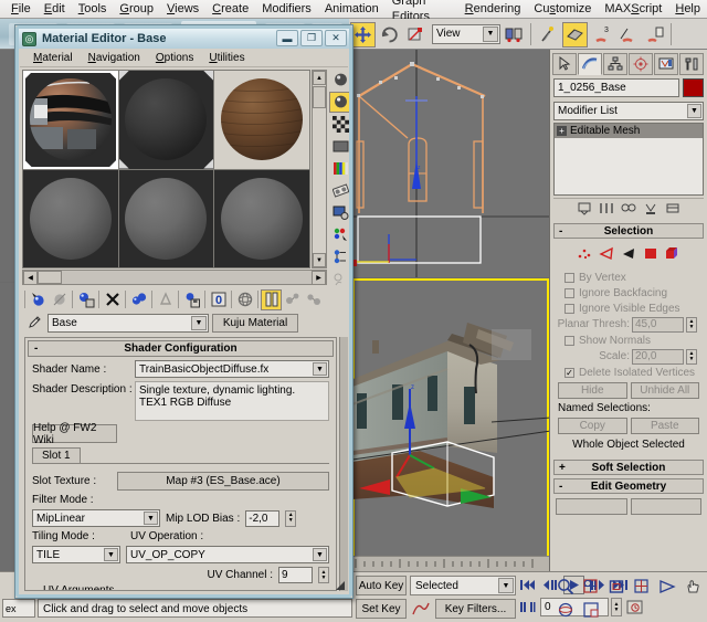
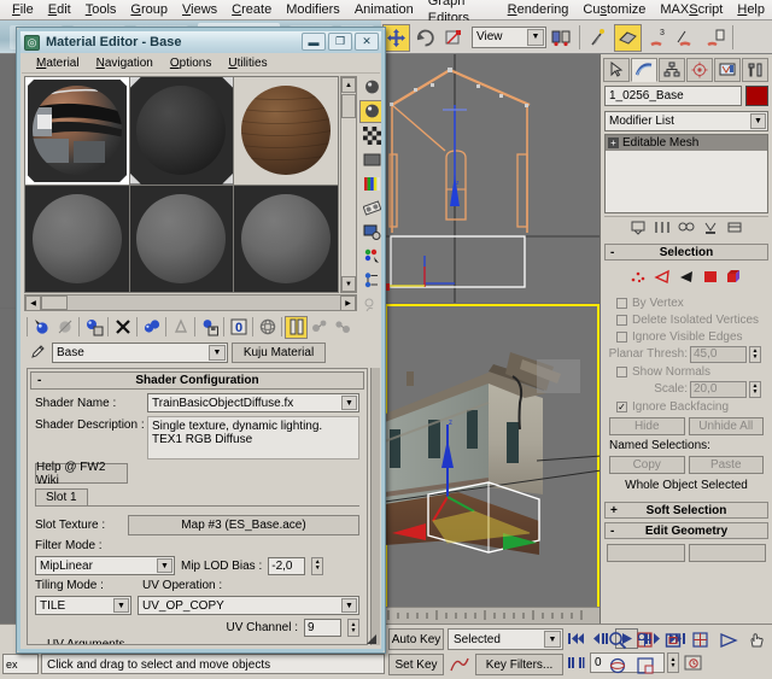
  File
  Edit
  Tools
  Group
  Views
  Create
  Modifiers
  Animation
  Graph Editors
  Rendering
  Customize
  MAXScript
  Help
  View
  1_0256_Base
  Modifier List
  +
  Editable Mesh
  -
  Selection
  By Vertex
- Ignore Backfacing
+ Delete Isolated Vertices
  Ignore Visible Edges
  Planar Thresh:
  45,0
  Show Normals
  Scale:
  20,0
  ✓
- Delete Isolated Vertices
+ Ignore Backfacing
  Hide
  Unhide All
  Named Selections:
  Copy
  Paste
  Whole Object Selected
  +
  Soft Selection
  -
  Edit Geometry
  ex
  Click and drag to select and move objects
  Auto Key
  Set Key
  Selected
  Key Filters...
  0
  ◎
  Material Editor - Base
  ▬
  ❐
  ✕
  Material
  Navigation
  Options
  Utilities
  0
  Base
  Kuju Material
  -
  Shader Configuration
  Shader Name :
  TrainBasicObjectDiffuse.fx
  Shader Description
  Single texture, dynamic lighting. TEX1 RGB Diffuse
  Help @ FW2 Wiki
  Slot 1
  Slot Texture :
  Map #3 (ES_Base.ace)
  Filter Mode :
  MipLinear
  Mip LOD Bias :
  -2,0
  Tiling Mode :
  UV Operation :
  TILE
  UV_OP_COPY
  UV Channel :
  9
